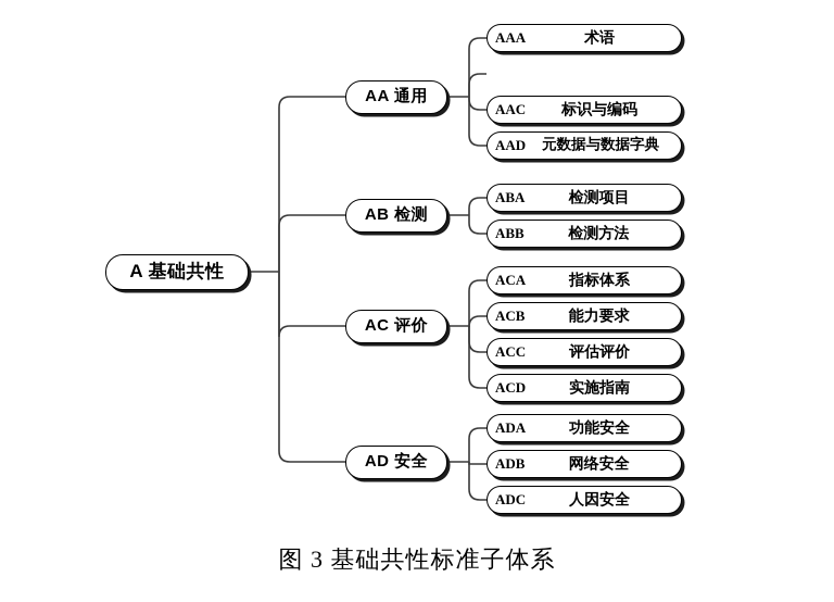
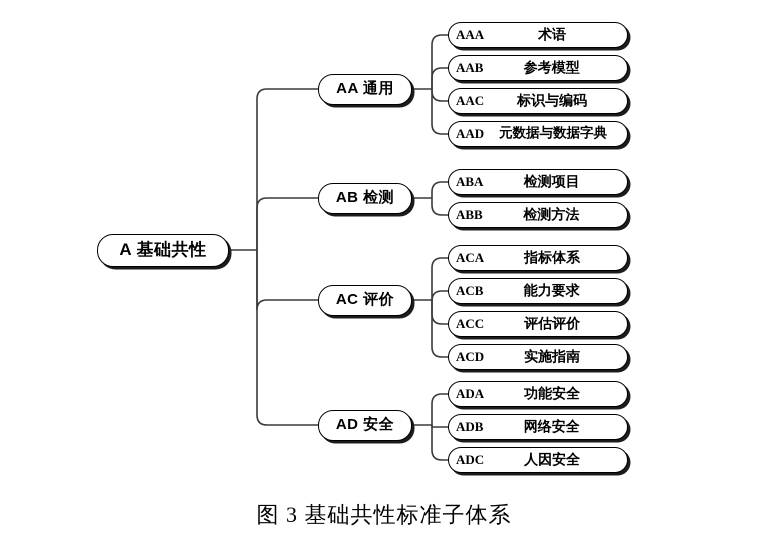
  A 基础共性
  AA 通用
  AB 检测
  AC 评价
  AD 安全
  AAA
  术语
+ AAB
+ 参考模型
  AAC
  标识与编码
  AAD
  元数据与数据字典
  ABA
  检测项目
  ABB
  检测方法
  ACA
  指标体系
  ACB
  能力要求
  ACC
  评估评价
  ACD
  实施指南
  ADA
  功能安全
  ADB
  网络安全
  ADC
  人因安全
  图 3 基础共性标准子体系
